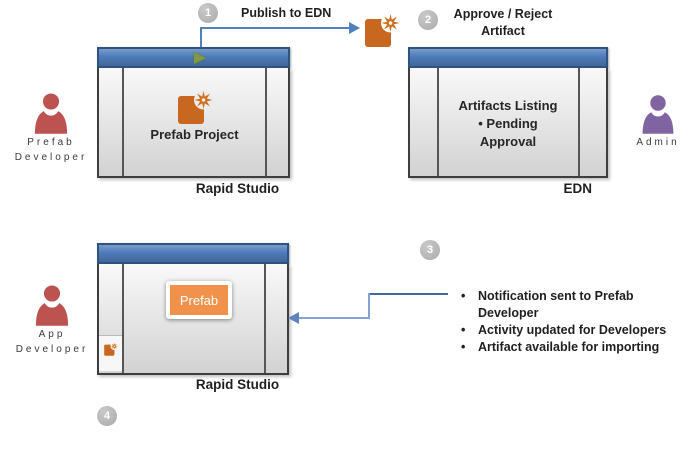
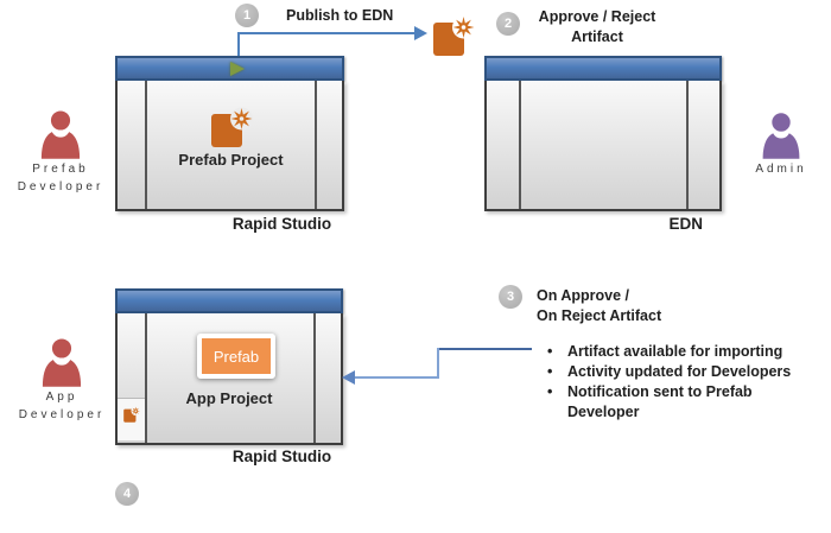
  Prefab
  Developer
  Admin
  App
  Developer
  Prefab Project
  Rapid Studio
- Artifacts Listing
- • Pending
- Approval
  EDN
  Prefab
+ App Project
  Rapid Studio
  1
  Publish to EDN
  2
  Approve / Reject
  Artifact
  3
+ On Approve /
+ On Reject Artifact
- Notification sent to Prefab Developer
+ Artifact available for importing
  Activity updated for Developers
- Artifact available for importing
+ Notification sent to Prefab Developer
  4
